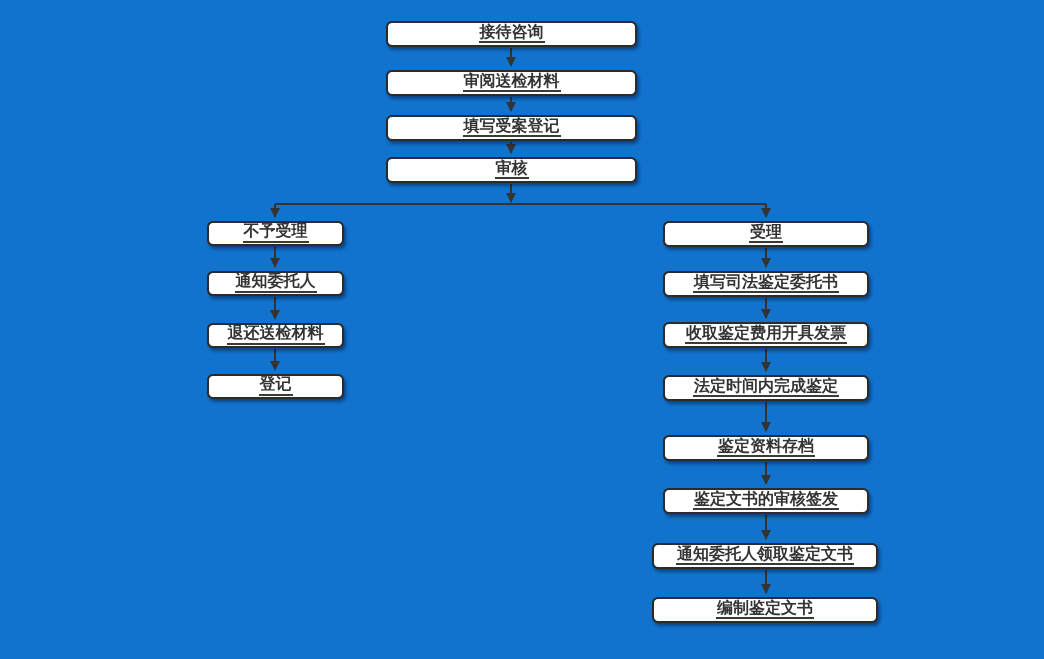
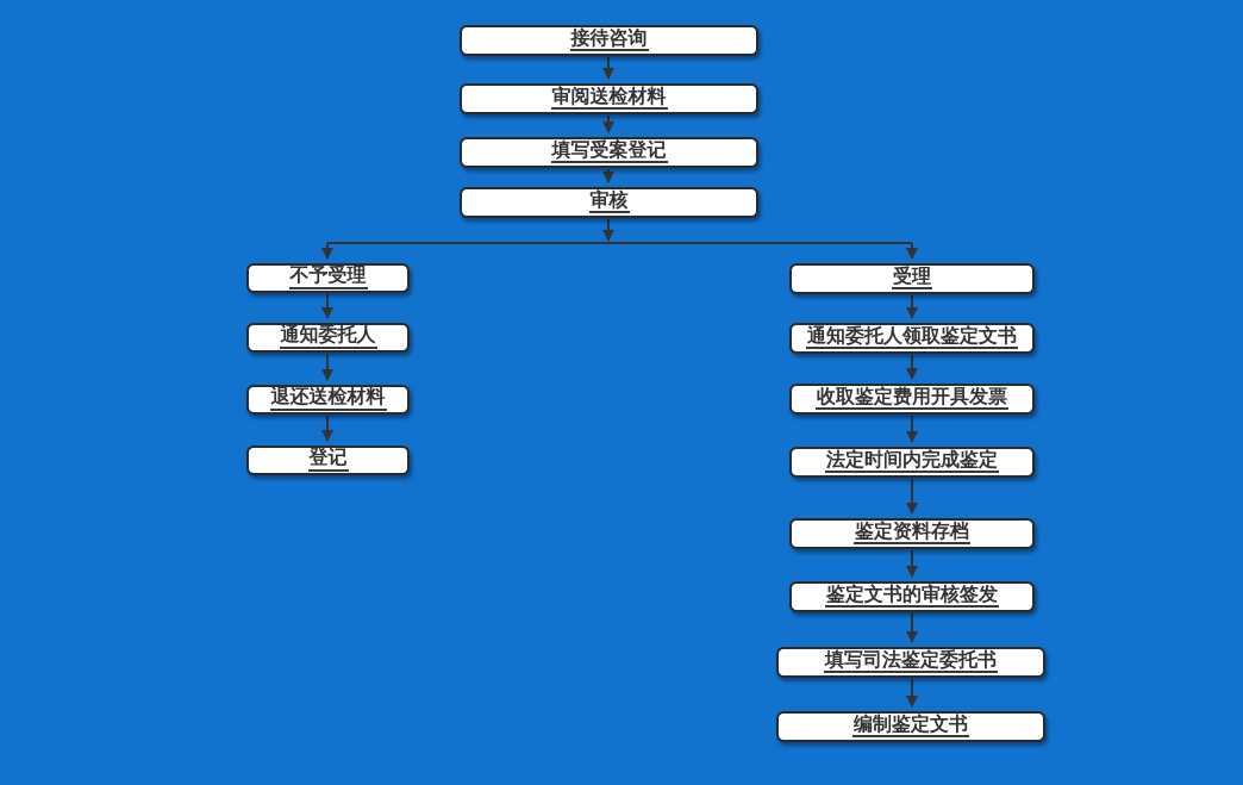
  接待咨询
  审阅送检材料
  填写受案登记
  审核
  不予受理
  通知委托人
  退还送检材料
  登记
  受理
- 填写司法鉴定委托书
+ 通知委托人领取鉴定文书
  收取鉴定费用开具发票
  法定时间内完成鉴定
  鉴定资料存档
  鉴定文书的审核签发
- 通知委托人领取鉴定文书
+ 填写司法鉴定委托书
  编制鉴定文书
